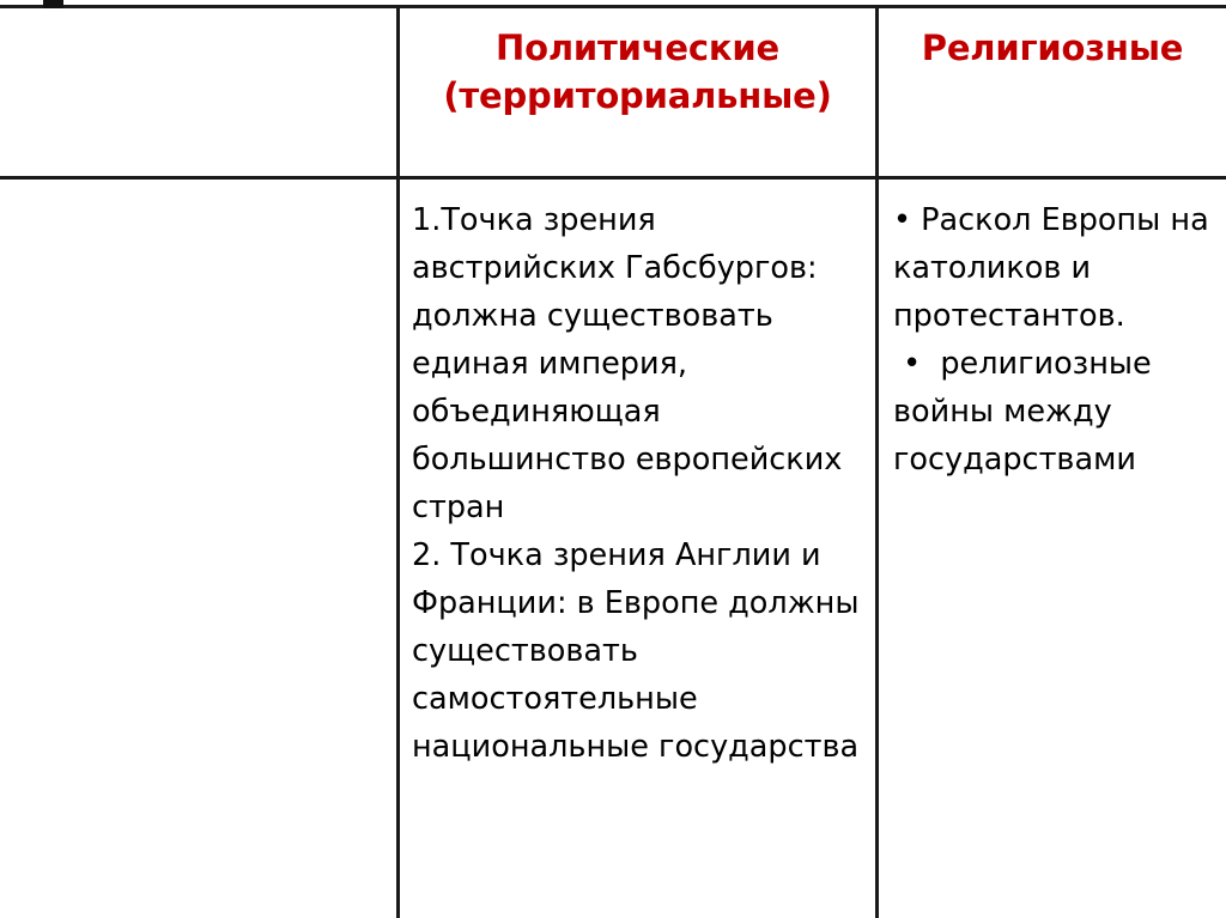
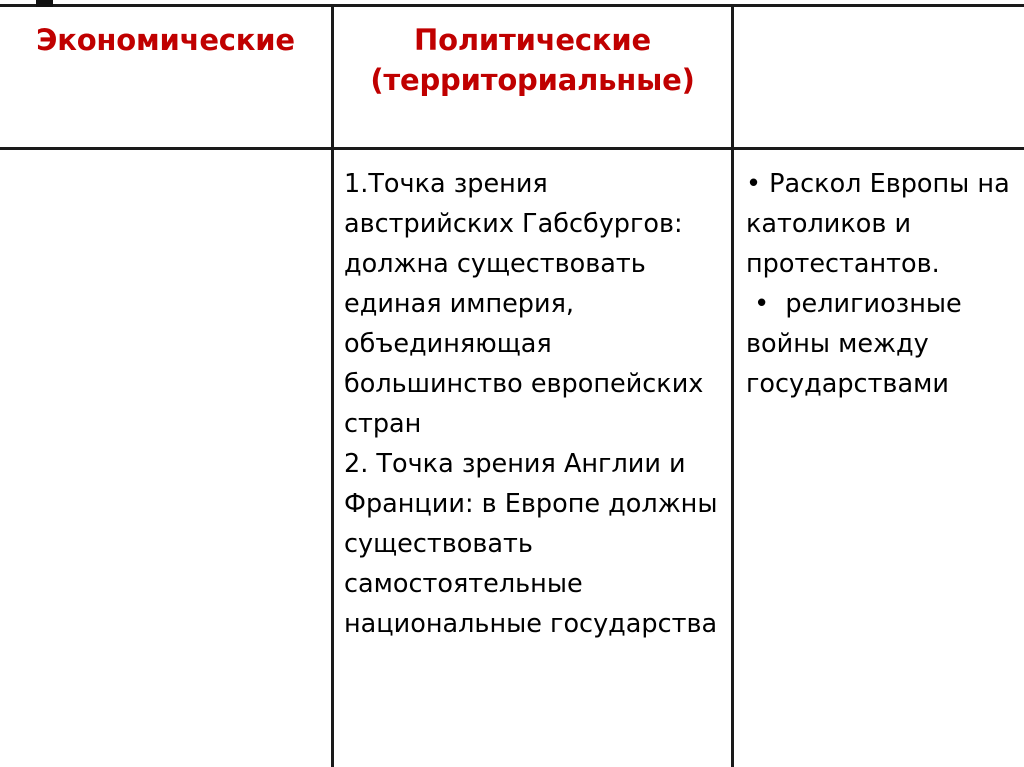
+ Экономические
  Политические (территориальные)
- Религиозные
  1.Точка зрения австрийских Габсбургов: должна существовать единая империя, объединяющая большинство европейских стран
  2. Точка зрения Англии и Франции: в Европе должны существовать самостоятельные национальные государства
  • Раскол Европы на католиков и протестантов.
  • религиозные войны между государствами
